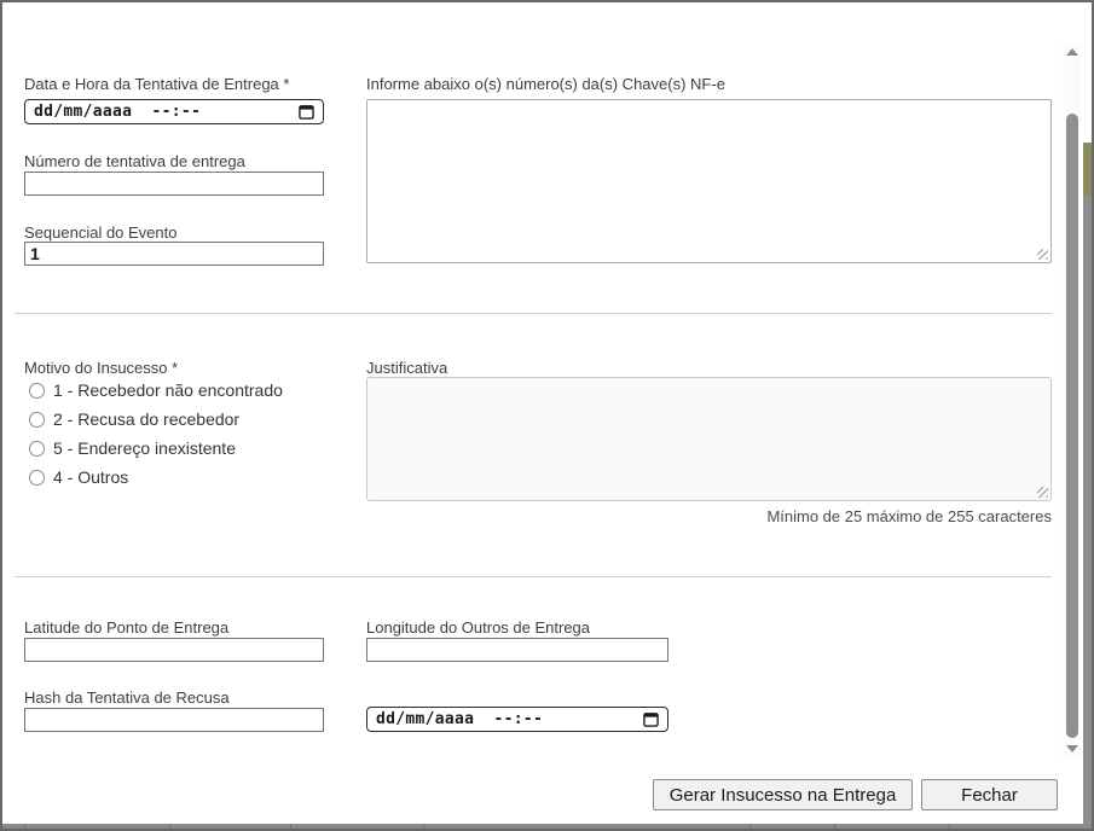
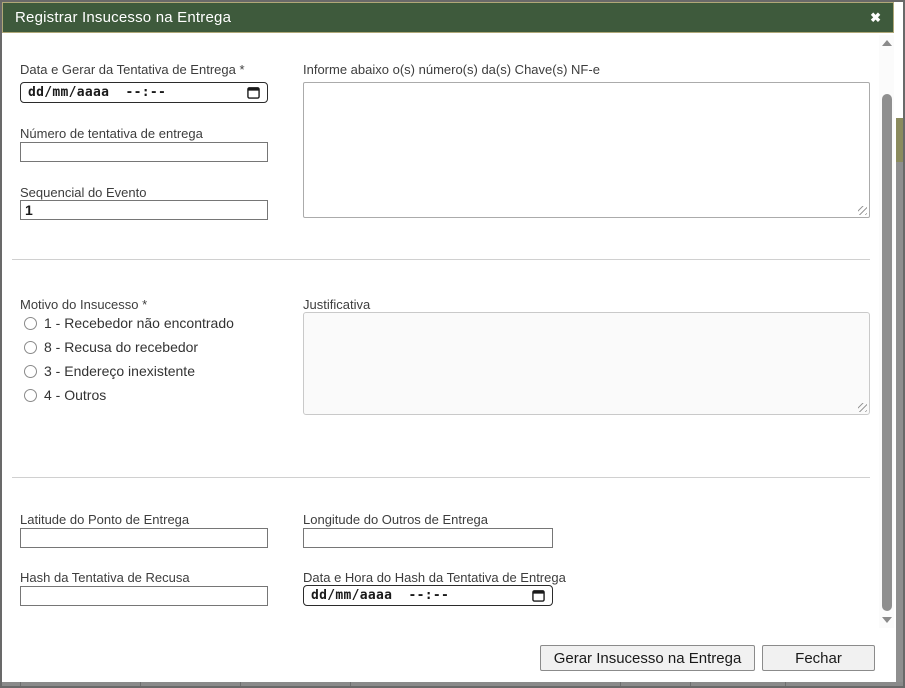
+ Registrar Insucesso na Entrega
+ ✖
- Data e Hora da Tentativa de Entrega *
+ Data e Gerar da Tentativa de Entrega *
  dd/mm/aaaa --:--
  Informe abaixo o(s) número(s) da(s) Chave(s) NF-e
  Número de tentativa de entrega
  Sequencial do Evento
  1
  Motivo do Insucesso *
  1 - Recebedor não encontrado
- 2 - Recusa do recebedor
+ 8 - Recusa do recebedor
- 5 - Endereço inexistente
+ 3 - Endereço inexistente
  4 - Outros
  Justificativa
- Mínimo de 25 máximo de 255 caracteres
  Latitude do Ponto de Entrega
  Longitude do Outros de Entrega
  Hash da Tentativa de Recusa
+ Data e Hora do Hash da Tentativa de Entrega
  dd/mm/aaaa --:--
  Gerar Insucesso na Entrega
  Fechar
